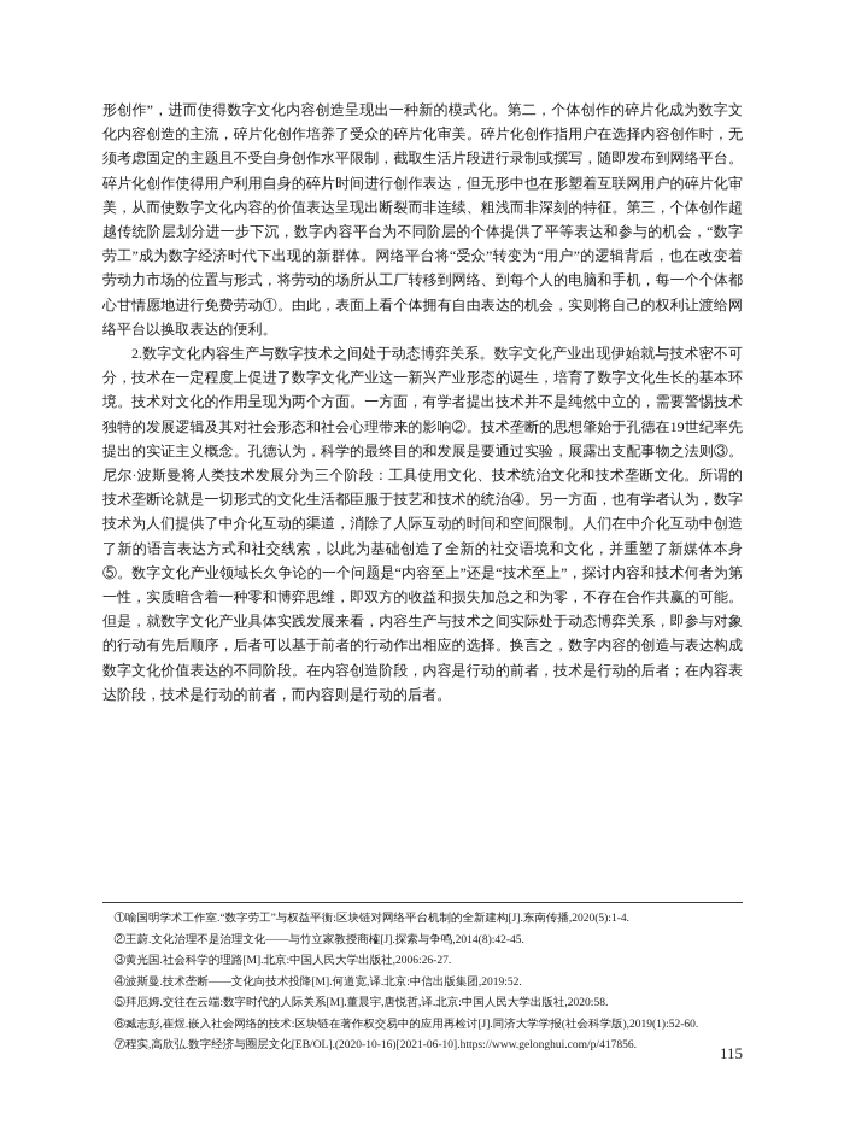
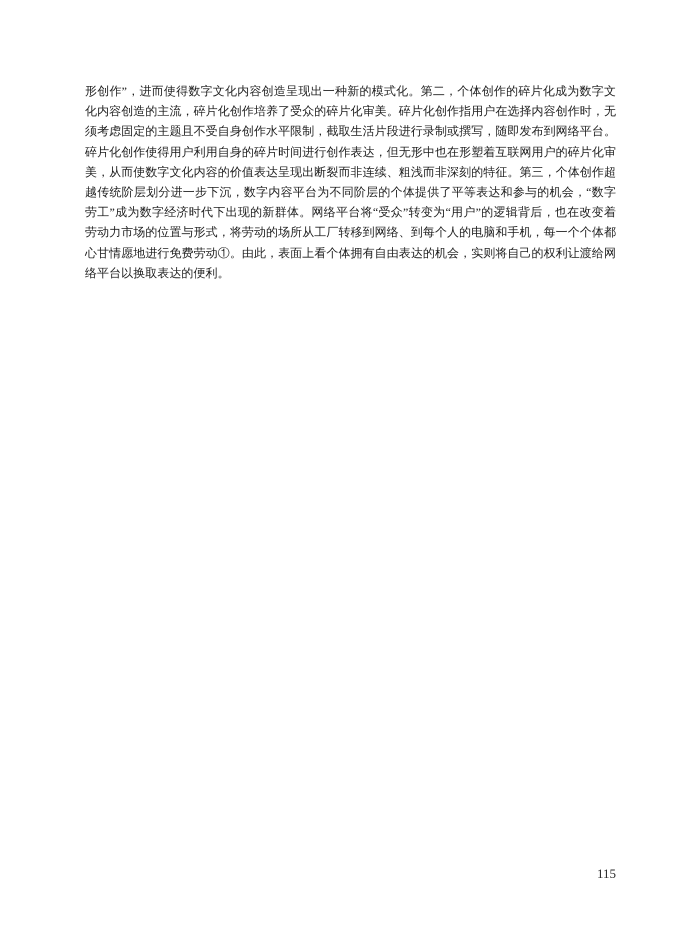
  形创作”，进而使得数字文化内容创造呈现出一种新的模式化。第二，个体创作的碎片化成为数字文化内容创造的主流，碎片化创作培养了受众的碎片化审美。碎片化创作指用户在选择内容创作时，无须考虑固定的主题且不受自身创作水平限制，截取生活片段进行录制或撰写，随即发布到网络平台。碎片化创作使得用户利用自身的碎片时间进行创作表达，但无形中也在形塑着互联网用户的碎片化审美，从而使数字文化内容的价值表达呈现出断裂而非连续、粗浅而非深刻的特征。第三，个体创作超越传统阶层划分进一步下沉，数字内容平台为不同阶层的个体提供了平等表达和参与的机会，“数字劳工”成为数字经济时代下出现的新群体。网络平台将“受众”转变为“用户”的逻辑背后，也在改变着劳动力市场的位置与形式，将劳动的场所从工厂转移到网络、到每个人的电脑和手机，每一个个体都心甘情愿地进行免费劳动①。由此，表面上看个体拥有自由表达的机会，实则将自己的权利让渡给网络平台以换取表达的便利。
- 2.数字文化内容生产与数字技术之间处于动态博弈关系。数字文化产业出现伊始就与技术密不可分，技术在一定程度上促进了数字文化产业这一新兴产业形态的诞生，培育了数字文化生长的基本环境。技术对文化的作用呈现为两个方面。一方面，有学者提出技术并不是纯然中立的，需要警惕技术独特的发展逻辑及其对社会形态和社会心理带来的影响②。技术垄断的思想肇始于孔德在19世纪率先提出的实证主义概念。孔德认为，科学的最终目的和发展是要通过实验，展露出支配事物之法则③。尼尔·波斯曼将人类技术发展分为三个阶段：工具使用文化、技术统治文化和技术垄断文化。所谓的技术垄断论就是一切形式的文化生活都臣服于技艺和技术的统治④。另一方面，也有学者认为，数字技术为人们提供了中介化互动的渠道，消除了人际互动的时间和空间限制。人们在中介化互动中创造了新的语言表达方式和社交线索，以此为基础创造了全新的社交语境和文化，并重塑了新媒体本身⑤。数字文化产业领域长久争论的一个问题是“内容至上”还是“技术至上”，探讨内容和技术何者为第一性，实质暗含着一种零和博弈思维，即双方的收益和损失加总之和为零，不存在合作共赢的可能。但是，就数字文化产业具体实践发展来看，内容生产与技术之间实际处于动态博弈关系，即参与对象的行动有先后顺序，后者可以基于前者的行动作出相应的选择。换言之，数字内容的创造与表达构成数字文化价值表达的不同阶段。在内容创造阶段，内容是行动的前者，技术是行动的后者；在内容表达阶段，技术是行动的前者，而内容则是行动的后者。
- ①喻国明学术工作室.“数字劳工”与权益平衡:区块链对网络平台机制的全新建构[J].东南传播,2020(5):1-4.
- ②王蔚.文化治理不是治理文化——与竹立家教授商榷[J].探索与争鸣,2014(8):42-45.
- ③黄光国.社会科学的理路[M].北京:中国人民大学出版社,2006:26-27.
- ④波斯曼.技术垄断——文化向技术投降[M].何道宽,译.北京:中信出版集团,2019:52.
- ⑤拜厄姆.交往在云端:数字时代的人际关系[M].董晨宇,唐悦哲,译.北京:中国人民大学出版社,2020:58.
- ⑥臧志彭,崔煜.嵌入社会网络的技术:区块链在著作权交易中的应用再检讨[J].同济大学学报(社会科学版),2019(1):52-60.
- ⑦程实,高欣弘.数字经济与圈层文化[EB/OL].(2020-10-16)[2021-06-10].https://www.gelonghui.com/p/417856.
  115
